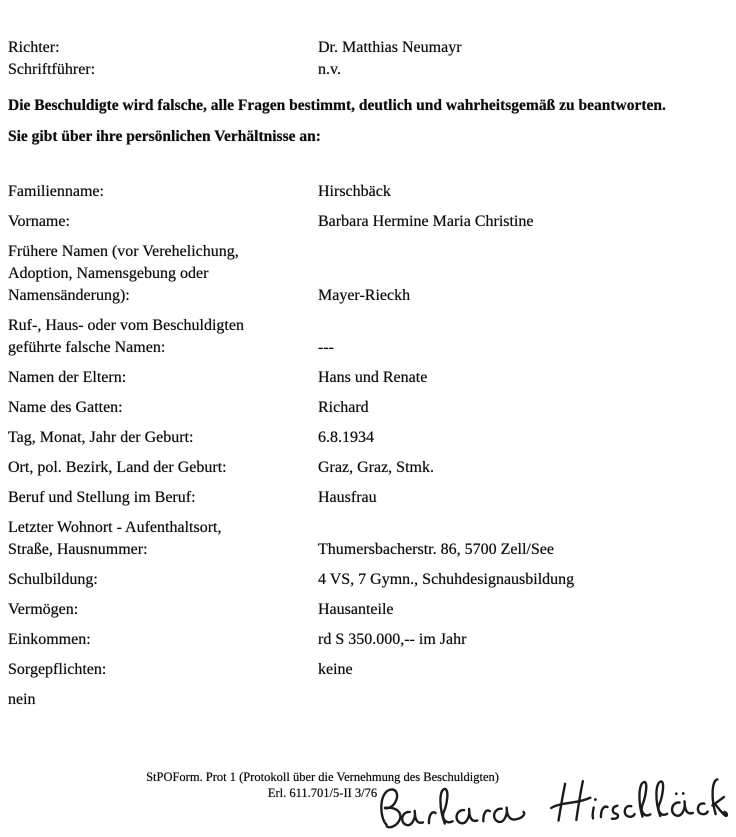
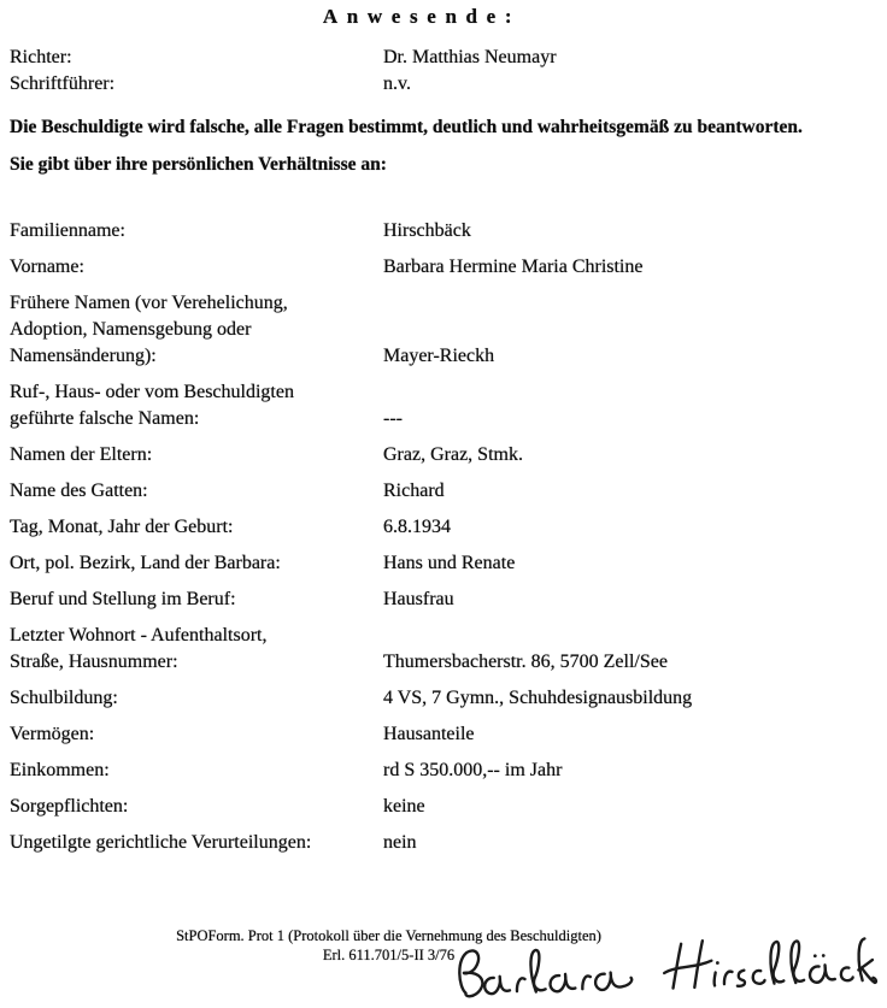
+ Anwesende:
  Richter:
  Dr. Matthias Neumayr
  Schriftführer:
  n.v.
  Die Beschuldigte wird falsche, alle Fragen bestimmt, deutlich und wahrheitsgemäß zu beantworten.
  Sie gibt über ihre persönlichen Verhältnisse an:
  Familienname:
  Hirschbäck
  Vorname:
  Barbara Hermine Maria Christine
  Frühere Namen (vor Verehelichung,
  Adoption, Namensgebung oder
  Namensänderung):
  Mayer-Rieckh
  Ruf-, Haus- oder vom Beschuldigten
  geführte falsche Namen:
  ---
  Namen der Eltern:
- Hans und Renate
+ Graz, Graz, Stmk.
  Name des Gatten:
  Richard
  Tag, Monat, Jahr der Geburt:
  6.8.1934
- Ort, pol. Bezirk, Land der Geburt:
+ Ort, pol. Bezirk, Land der Barbara:
- Graz, Graz, Stmk.
+ Hans und Renate
  Beruf und Stellung im Beruf:
  Hausfrau
  Letzter Wohnort - Aufenthaltsort,
  Straße, Hausnummer:
  Thumersbacherstr. 86, 5700 Zell/See
  Schulbildung:
  4 VS, 7 Gymn., Schuhdesignausbildung
  Vermögen:
  Hausanteile
  Einkommen:
  rd S 350.000,-- im Jahr
  Sorgepflichten:
  keine
+ Ungetilgte gerichtliche Verurteilungen:
  nein
  StPOForm. Prot 1 (Protokoll über die Vernehmung des Beschuldigten)
  Erl. 611.701/5-II 3/76
